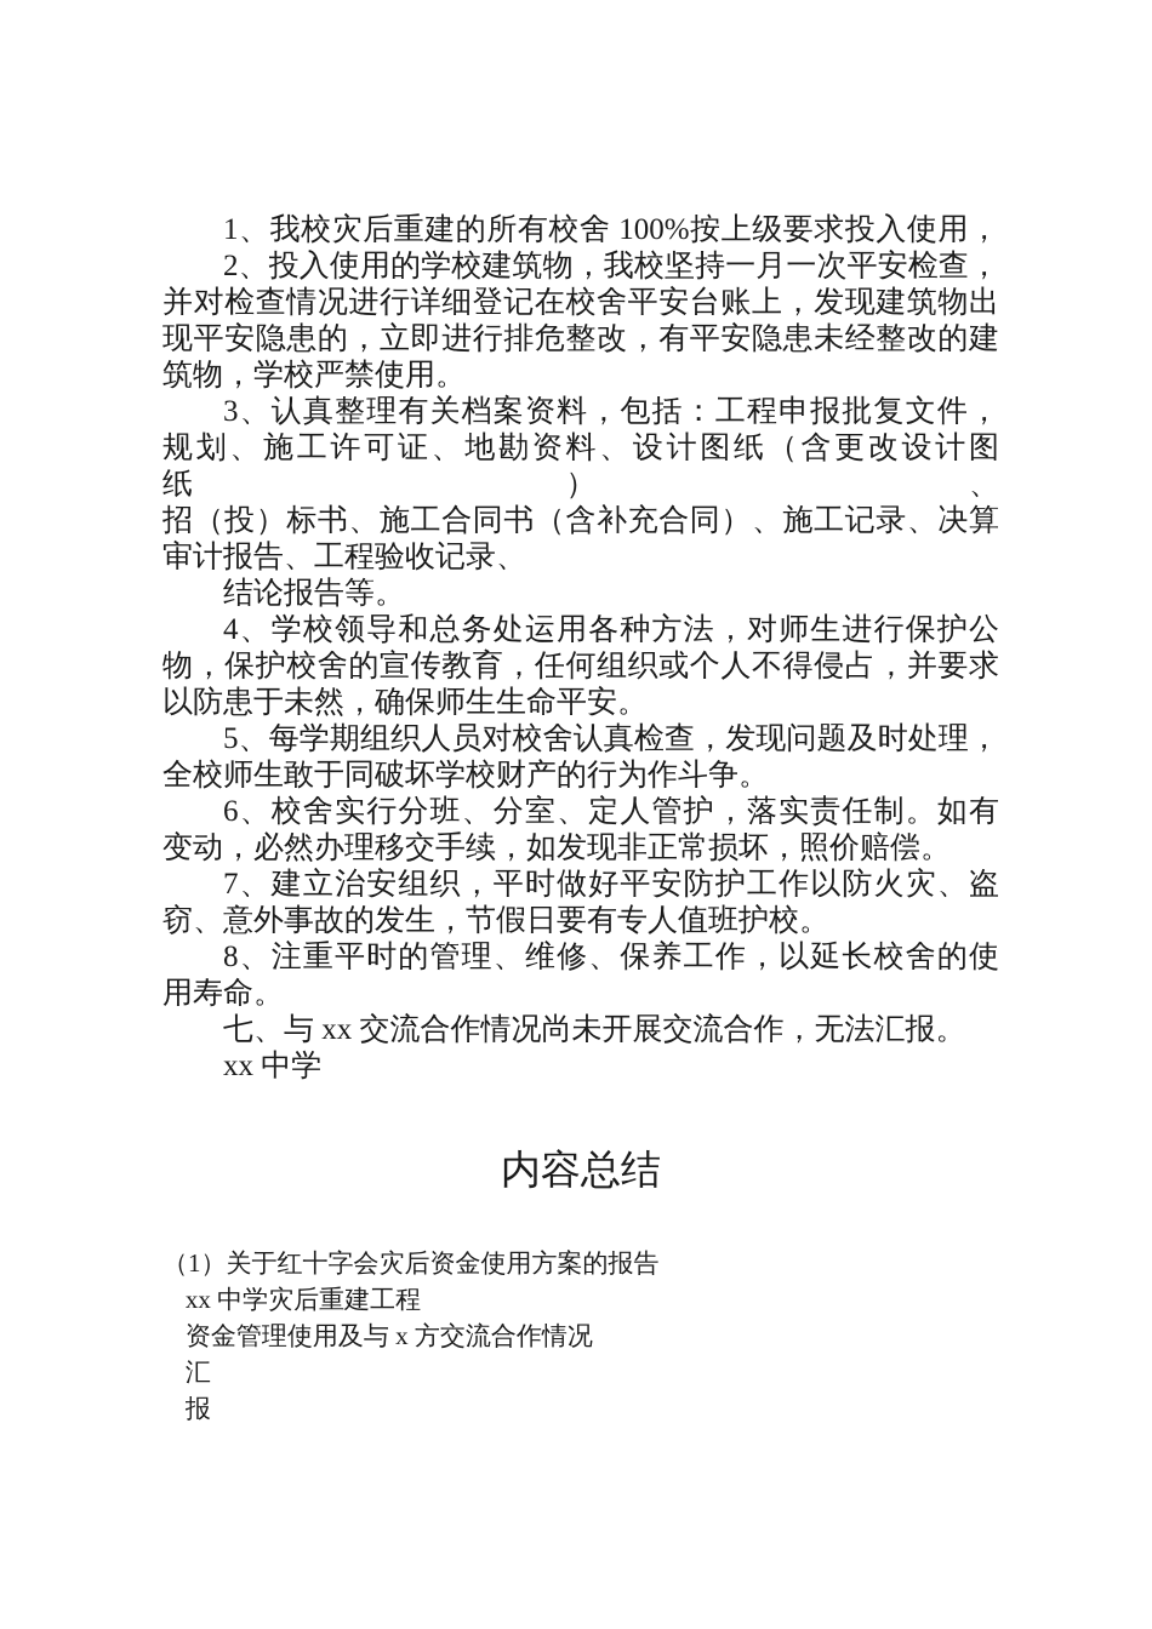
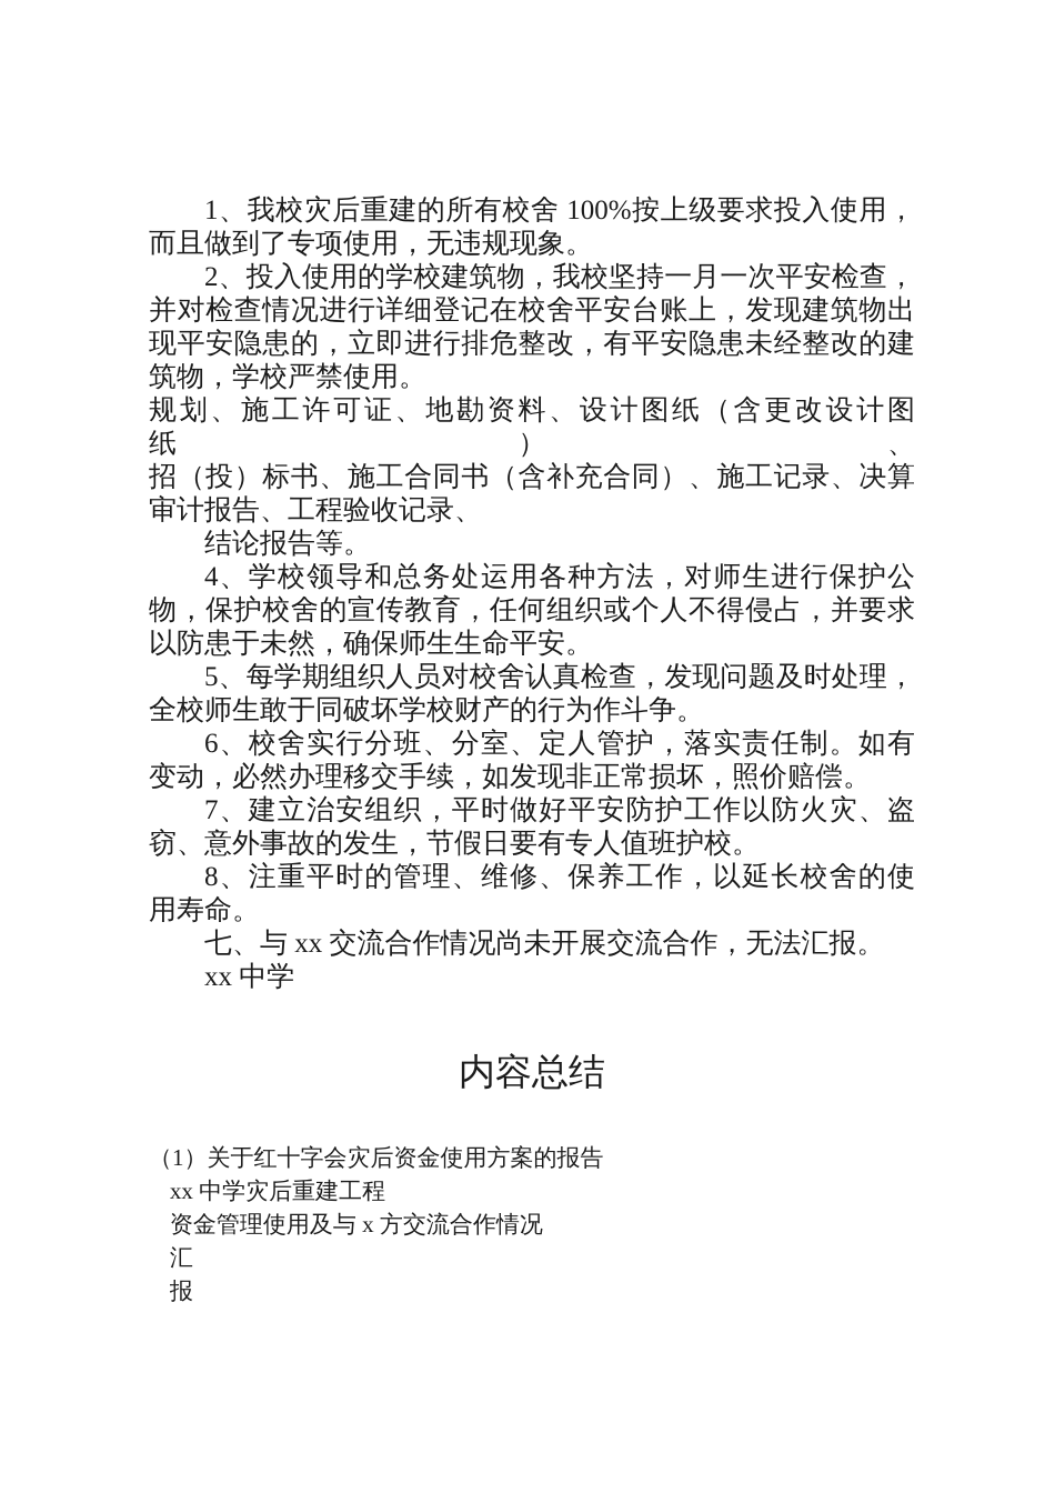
  1、我校灾后重建的所有校舍 100%按上级要求投入使用，
+ 而且做到了专项使用，无违规现象。
  2、投入使用的学校建筑物，我校坚持一月一次平安检查，
  并对检查情况进行详细登记在校舍平安台账上，发现建筑物出
  现平安隐患的，立即进行排危整改，有平安隐患未经整改的建
  筑物，学校严禁使用。
- 3、认真整理有关档案资料，包括：工程申报批复文件，
  规划、施工许可证、地勘资料、设计图纸（含更改设计图纸）、
  招（投）标书、施工合同书（含补充合同）、施工记录、决算
  审计报告、工程验收记录、
  结论报告等。
  4、学校领导和总务处运用各种方法，对师生进行保护公
  物，保护校舍的宣传教育，任何组织或个人不得侵占，并要求
  以防患于未然，确保师生生命平安。
  5、每学期组织人员对校舍认真检查，发现问题及时处理，
  全校师生敢于同破坏学校财产的行为作斗争。
  6、校舍实行分班、分室、定人管护，落实责任制。如有
  变动，必然办理移交手续，如发现非正常损坏，照价赔偿。
  7、建立治安组织，平时做好平安防护工作以防火灾、盗
  窃、意外事故的发生，节假日要有专人值班护校。
  8、注重平时的管理、维修、保养工作，以延长校舍的使
  用寿命。
  七、与 xx 交流合作情况尚未开展交流合作，无法汇报。
  xx 中学
  内容总结
  （1）关于红十字会灾后资金使用方案的报告
  xx 中学灾后重建工程
  资金管理使用及与 x 方交流合作情况
  汇
  报
